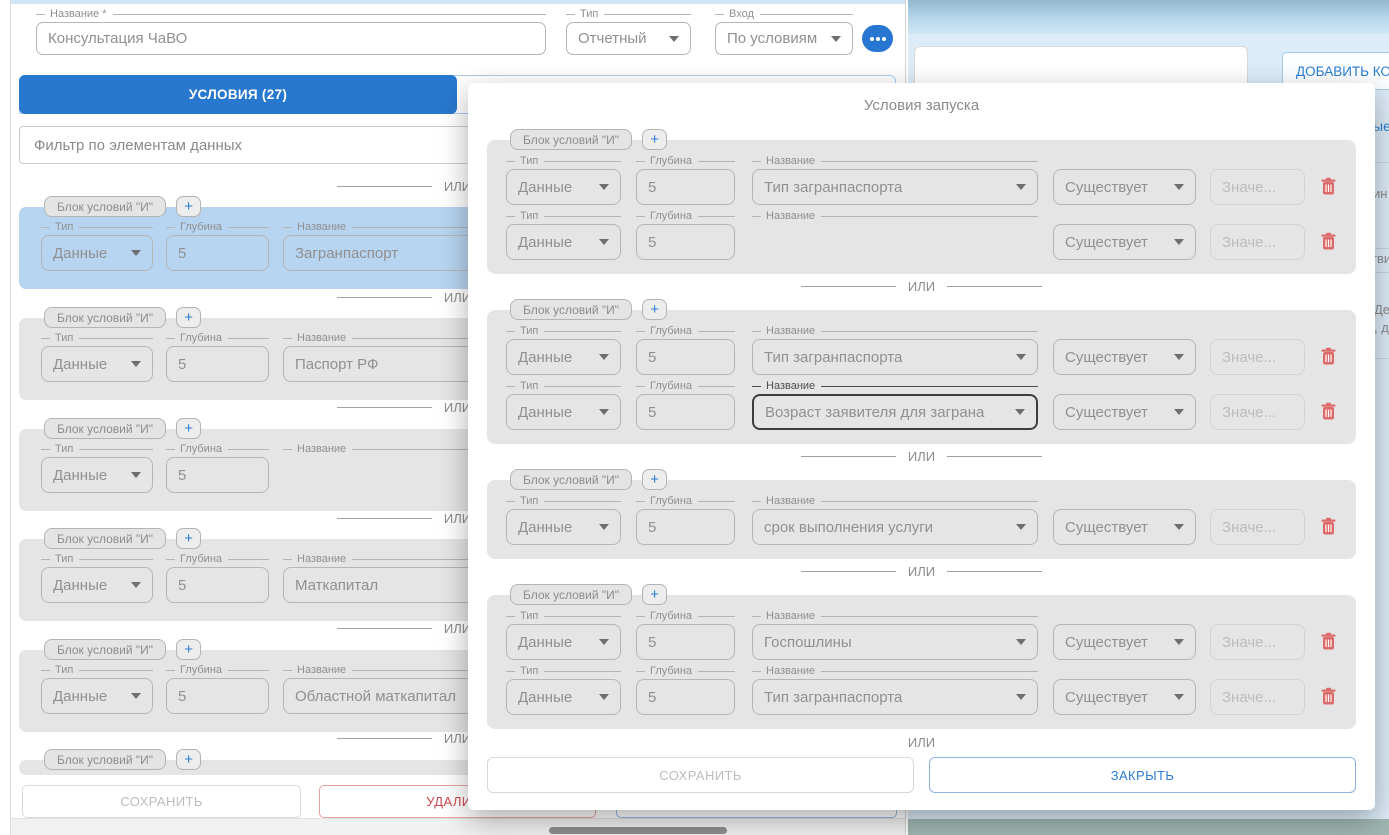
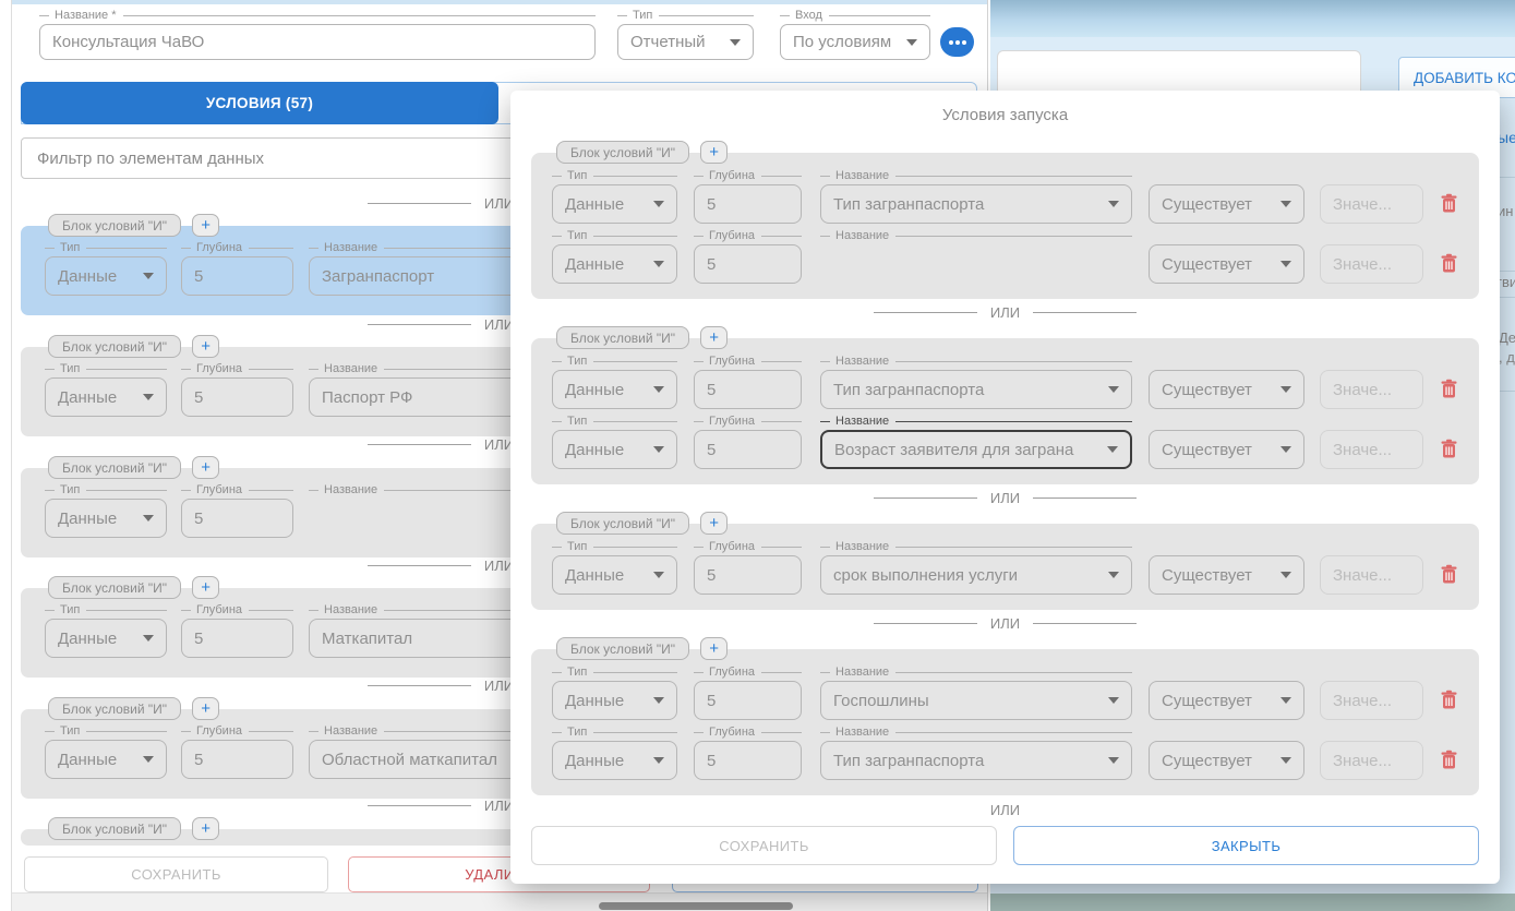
  Название *
  Консультация ЧаВО
  Тип
  Отчетный
  Вход
  По условиям
- УСЛОВИЯ (27)
+ УСЛОВИЯ (57)
  Фильтр по элементам данных
  ИЛИ
  ИЛИ
  ИЛИ
  ИЛИ
  ИЛИ
  ИЛИ
  Блок условий "И"
  +
  Тип
  Данные
  Глубина
  5
  Название
  Загранпаспорт
  Блок условий "И"
  +
  Тип
  Данные
  Глубина
  5
  Название
  Паспорт РФ
  Блок условий "И"
  +
  Тип
  Данные
  Глубина
  5
  Название
  Блок условий "И"
  +
  Тип
  Данные
  Глубина
  5
  Название
  Маткапитал
  Блок условий "И"
  +
  Тип
  Данные
  Глубина
  5
  Название
  Областной маткапитал
  Блок условий "И"
  +
  СОХРАНИТЬ
  УДАЛИ
  ДОБАВИТЬ КО
  ые
  ин
  Де
  , д
  Условия запуска
  Блок условий "И"
  +
  Тип
  Данные
  Глубина
  5
  Название
  Тип загранпаспорта
  Существует
  Значе...
  Тип
  Данные
  Глубина
  5
  Название
  Существует
  Значе...
  ИЛИ
  Блок условий "И"
  +
  Тип
  Данные
  Глубина
  5
  Название
  Тип загранпаспорта
  Существует
  Значе...
  Тип
  Данные
  Глубина
  5
  Название
  Возраст заявителя для заграна
  Существует
  Значе...
  ИЛИ
  Блок условий "И"
  +
  Тип
  Данные
  Глубина
  5
  Название
  срок выполнения услуги
  Существует
  Значе...
  ИЛИ
  Блок условий "И"
  +
  Тип
  Данные
  Глубина
  5
  Название
  Госпошлины
  Существует
  Значе...
  Тип
  Данные
  Глубина
  5
  Название
  Тип загранпаспорта
  Существует
  Значе...
  ИЛИ
  СОХРАНИТЬ
  ЗАКРЫТЬ
